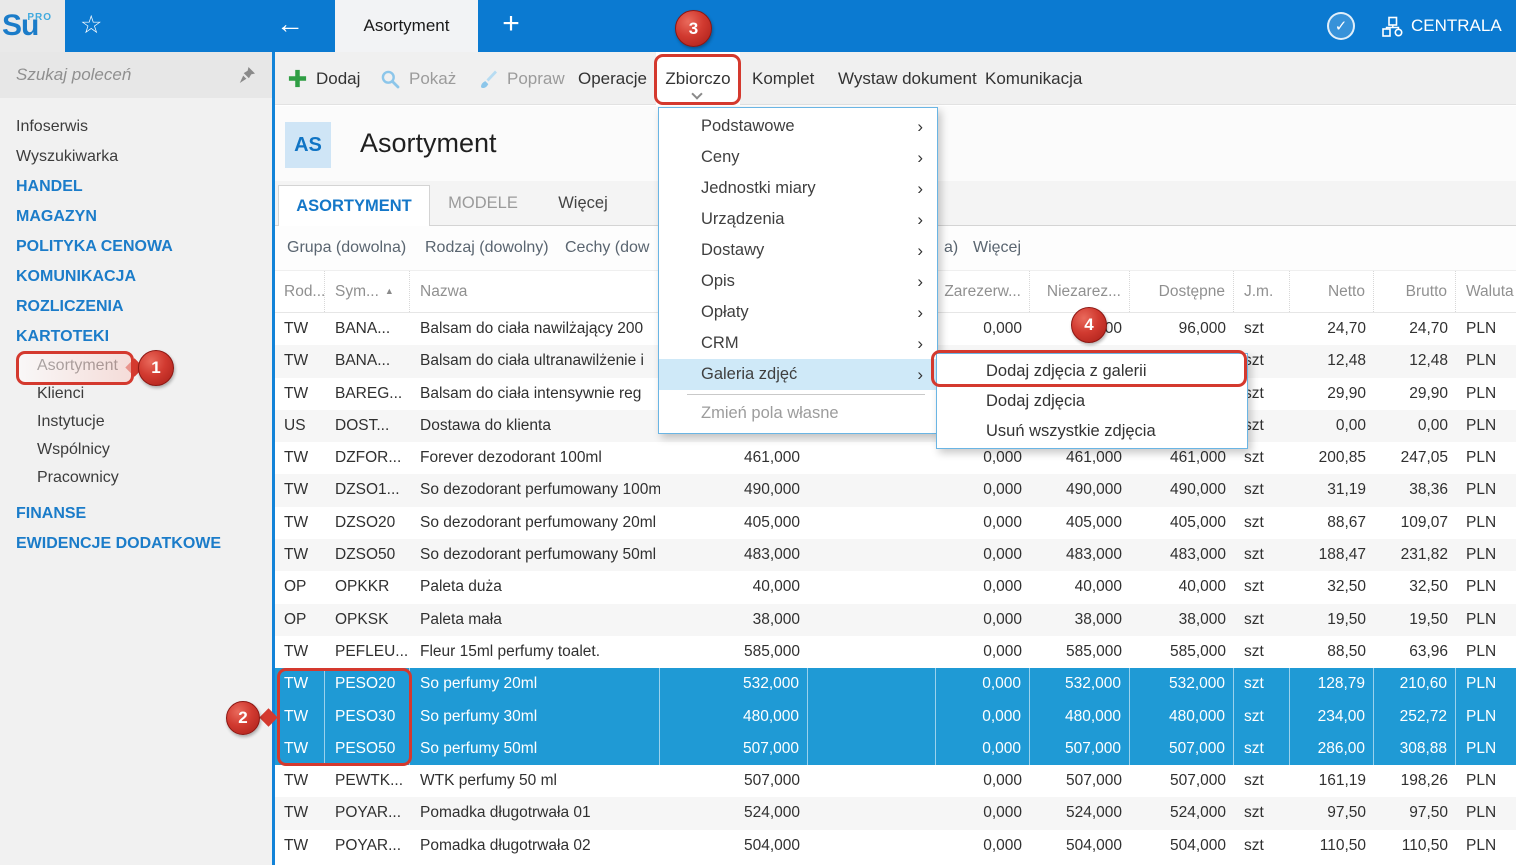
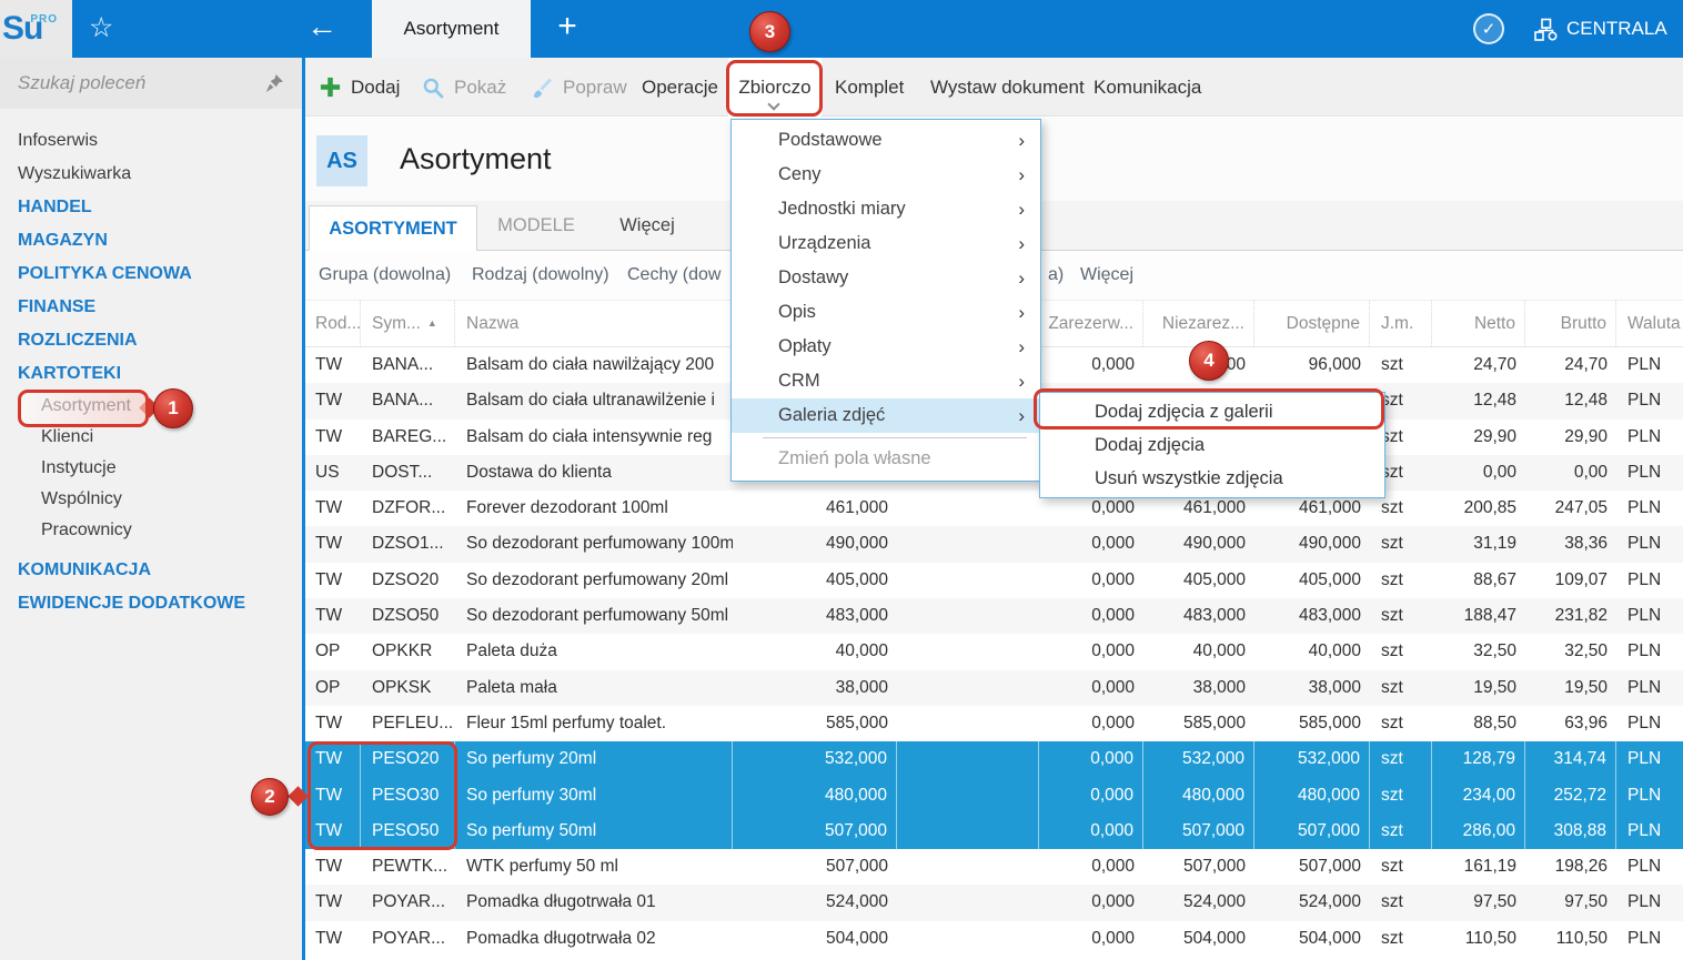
  Su
  PRO
  ☆
  ←
  Asortyment
  +
  ✓
  CENTRALA
  Szukaj poleceń
  Infoserwis
  Wyszukiwarka
  HANDEL
  MAGAZYN
  POLITYKA CENOWA
- KOMUNIKACJA
+ FINANSE
  ROZLICZENIA
  KARTOTEKI
  Klienci
  Instytucje
  Wspólnicy
  Pracownicy
- FINANSE
+ KOMUNIKACJA
  EWIDENCJE DODATKOWE
  Dodaj
  Pokaż
  Popraw
  Operacje
  Zbiorczo
  Komplet
  Wystaw dokument
  Komunikacja
  AS
  Asortyment
  ASORTYMENT
  MODELE
  Więcej
  Grupa (dowolna)
  Rodzaj (dowolny)
  Cechy (dow
  a)
  Więcej
  Rod...
  Sym... ▲
  Nazwa
  Zarezerw...
  Niezarez...
  Dostępne
  J.m.
  Netto
  Brutto
  Waluta
  TW
  BANA...
  Balsam do ciała nawilżający 200
  0,000
  96,000
  szt
  24,70
  24,70
  PLN
  TW
  BANA...
  Balsam do ciała ultranawilżenie i
  12,48
  12,48
  PLN
  TW
  BAREG...
  Balsam do ciała intensywnie reg
  29,90
  29,90
  PLN
  US
  DOST...
  Dostawa do klienta
  0,00
  0,00
  PLN
  TW
  DZFOR...
  Forever dezodorant 100ml
  461,000
  0,000
  461,000
  461,000
  szt
  200,85
  247,05
  PLN
  TW
  DZSO1...
  So dezodorant perfumowany 100m
  490,000
  0,000
  490,000
  490,000
  szt
  31,19
  38,36
  PLN
  TW
  DZSO20
  So dezodorant perfumowany 20ml
  405,000
  0,000
  405,000
  405,000
  szt
  88,67
  109,07
  PLN
  TW
  DZSO50
  So dezodorant perfumowany 50ml
  483,000
  0,000
  483,000
  483,000
  szt
  188,47
  231,82
  PLN
  OP
  OPKKR
  Paleta duża
  40,000
  0,000
  40,000
  40,000
  szt
  32,50
  32,50
  PLN
  OP
  OPKSK
  Paleta mała
  38,000
  0,000
  38,000
  38,000
  szt
  19,50
  19,50
  PLN
  TW
  PEFLEU...
  Fleur 15ml perfumy toalet.
  585,000
  0,000
  585,000
  585,000
  szt
  88,50
  63,96
  PLN
  TW
  PESO20
  So perfumy 20ml
  532,000
  0,000
  532,000
  532,000
  szt
  128,79
- 210,60
+ 314,74
  PLN
  TW
  PESO30
  So perfumy 30ml
  480,000
  0,000
  480,000
  480,000
  szt
  234,00
  252,72
  PLN
  TW
  PESO50
  So perfumy 50ml
  507,000
  0,000
  507,000
  507,000
  szt
  286,00
  308,88
  PLN
  TW
  PEWTK...
  WTK perfumy 50 ml
  507,000
  0,000
  507,000
  507,000
  szt
  161,19
  198,26
  PLN
  TW
  POYAR...
  Pomadka długotrwała 01
  524,000
  0,000
  524,000
  524,000
  szt
  97,50
  97,50
  PLN
  TW
  POYAR...
  Pomadka długotrwała 02
  504,000
  0,000
  504,000
  504,000
  szt
  110,50
  110,50
  PLN
  Podstawowe
  ›
  Ceny
  ›
  Jednostki miary
  ›
  Urządzenia
  ›
  Dostawy
  ›
  Opis
  ›
  Opłaty
  ›
  CRM
  ›
  Galeria zdjęć
  ›
  Zmień pola własne
  Dodaj zdjęcia z galerii
  Dodaj zdjęcia
  Usuń wszystkie zdjęcia
  1
  2
  3
  4
